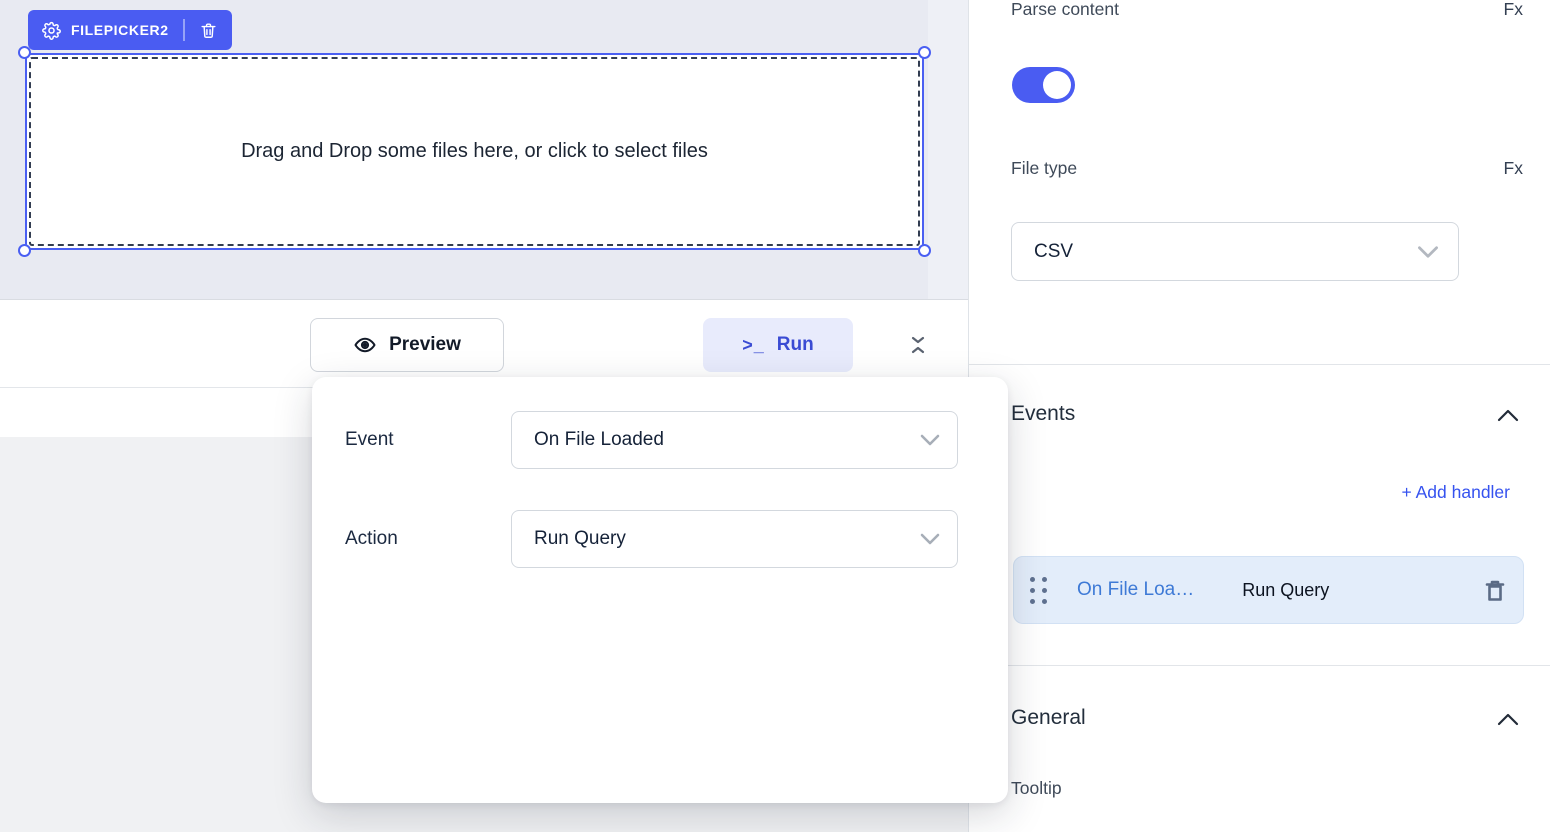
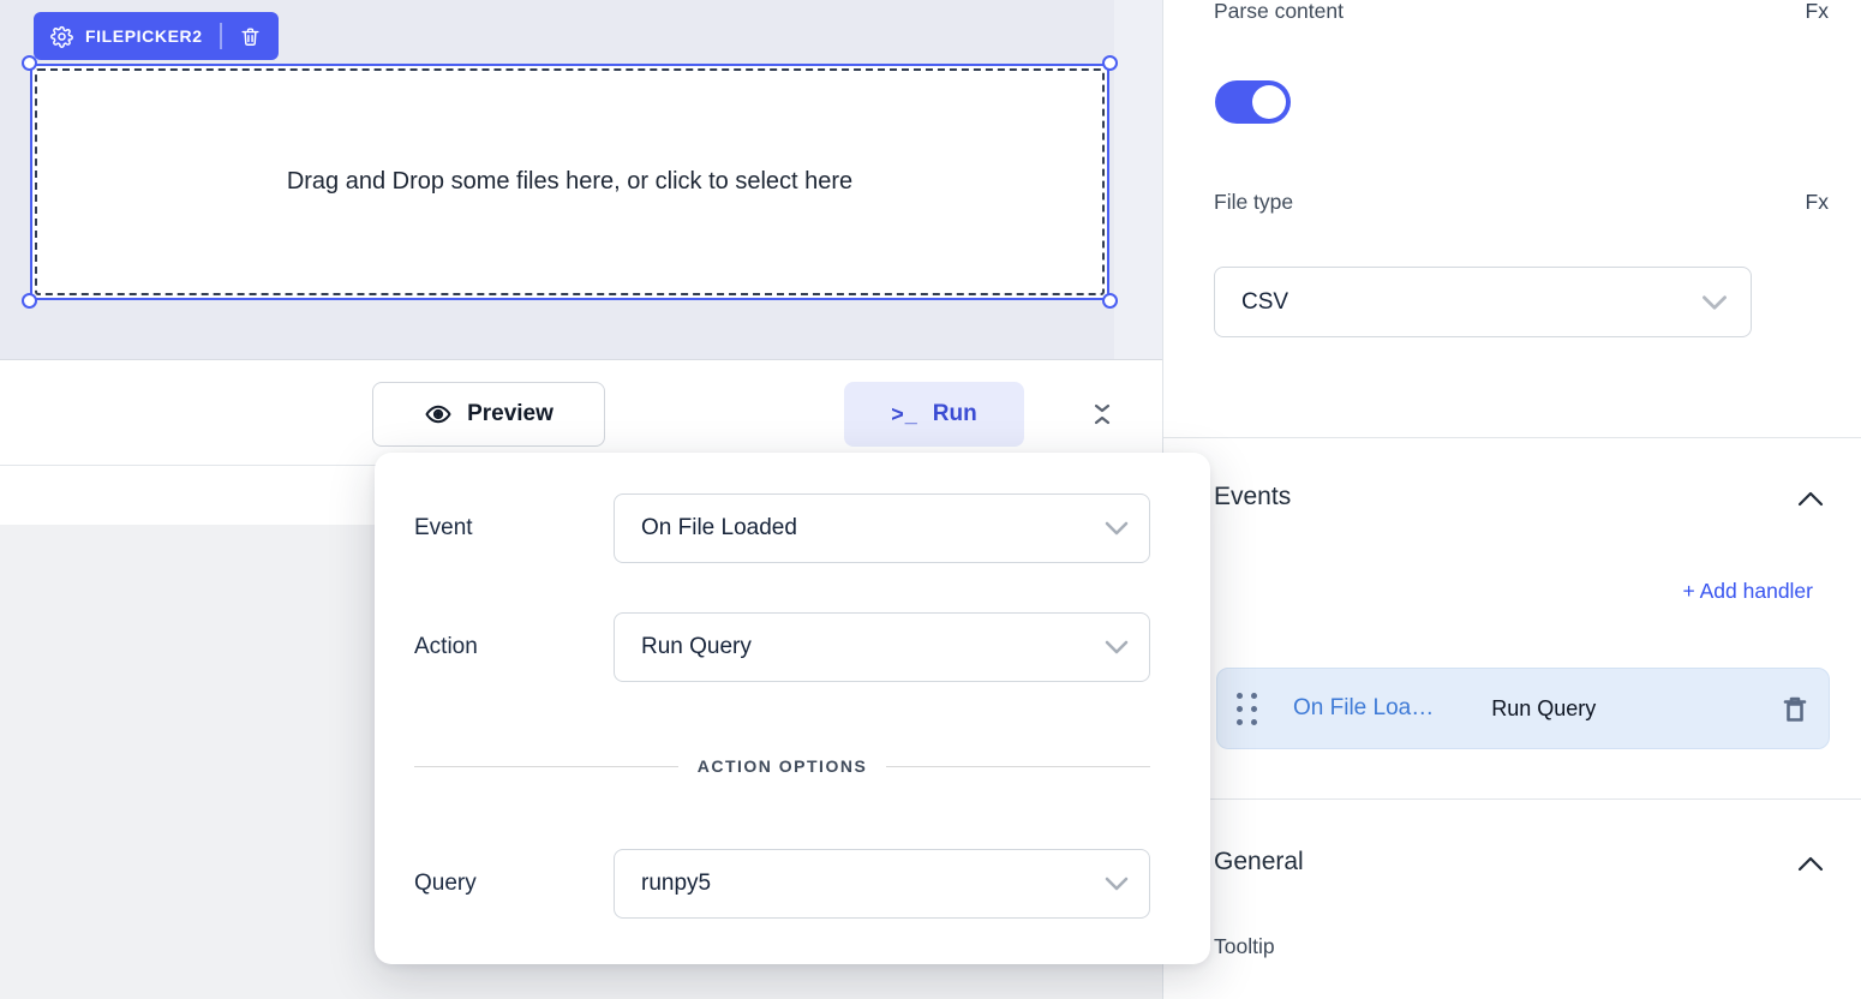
  FILEPICKER2
- Drag and Drop some files here, or click to select files
+ Drag and Drop some files here, or click to select here
  Preview
  >_
  Run
  Event
  On File Loaded
  Action
  Run Query
+ ACTION OPTIONS
+ Query
+ runpy5
  Parse content
  Fx
  File type
  Fx
  CSV
  Events
  + Add handler
  On File Loa…
  Run Query
  General
  Tooltip
